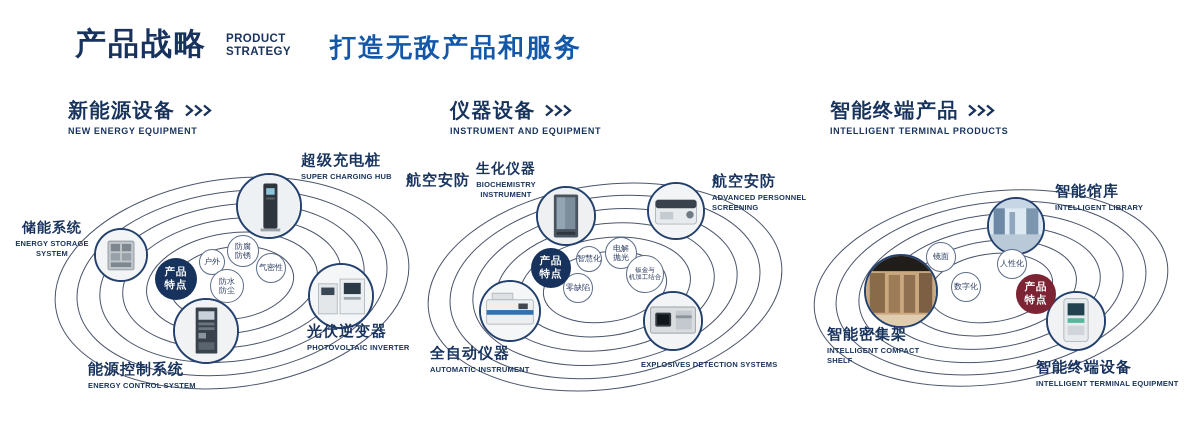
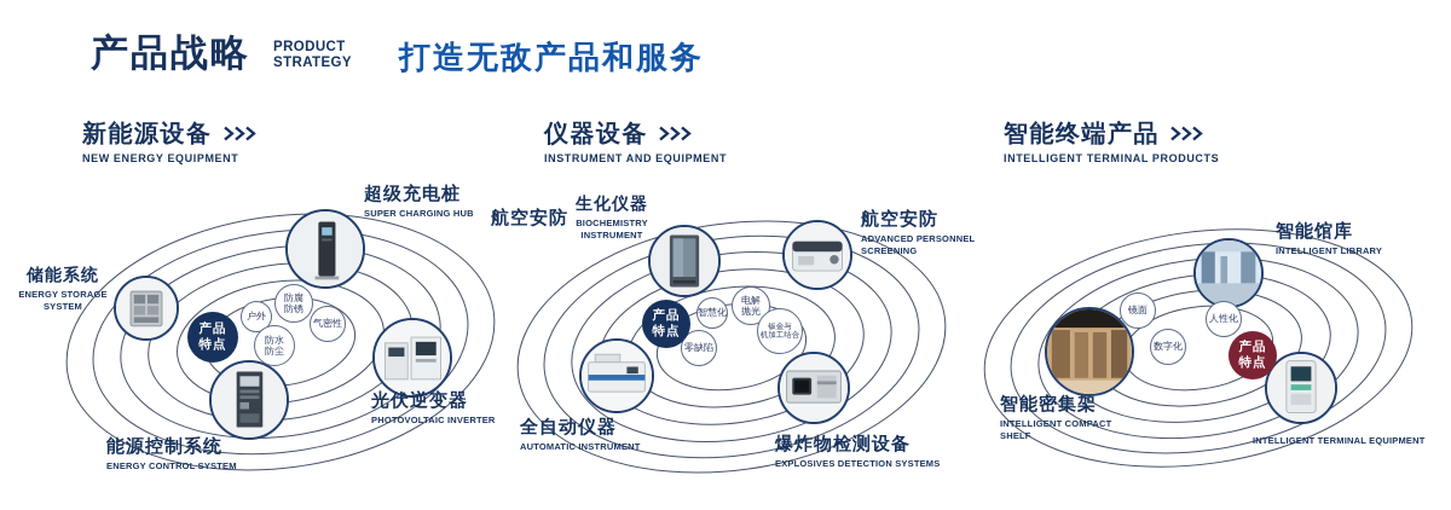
  产品战略
  PRODUCT
  STRATEGY
  打造无敌产品和服务
  新能源设备
  NEW ENERGY EQUIPMENT
  储能系统
  ENERGY STORAGE SYSTEM
  超级充电桩
  SUPER CHARGING HUB
  光伏逆变器
  PHOTOVOLTAIC INVERTER
  能源控制系统
  ENERGY CONTROL SYSTEM
  产品
  特点
  户外
  防腐
  防锈
  气密性
  防水
  防尘
  仪器设备
  INSTRUMENT AND EQUIPMENT
  航空安防
  生化仪器
  BIOCHEMISTRY INSTRUMENT
  航空安防
  ADVANCED PERSONNEL SCREENING
  全自动仪器
  AUTOMATIC INSTRUMENT
+ 爆炸物检测设备
  EXPLOSIVES DETECTION SYSTEMS
  产品
  特点
  智慧化
  电解
  抛光
  零缺陷
  智能终端产品
  INTELLIGENT TERMINAL PRODUCTS
  智能馆库
  INTELLIGENT LIBRARY
  智能密集架
  INTELLIGENT COMPACT SHELF
- 智能终端设备
  INTELLIGENT TERMINAL EQUIPMENT
  产品
  特点
  镜面
  人性化
  数字化
